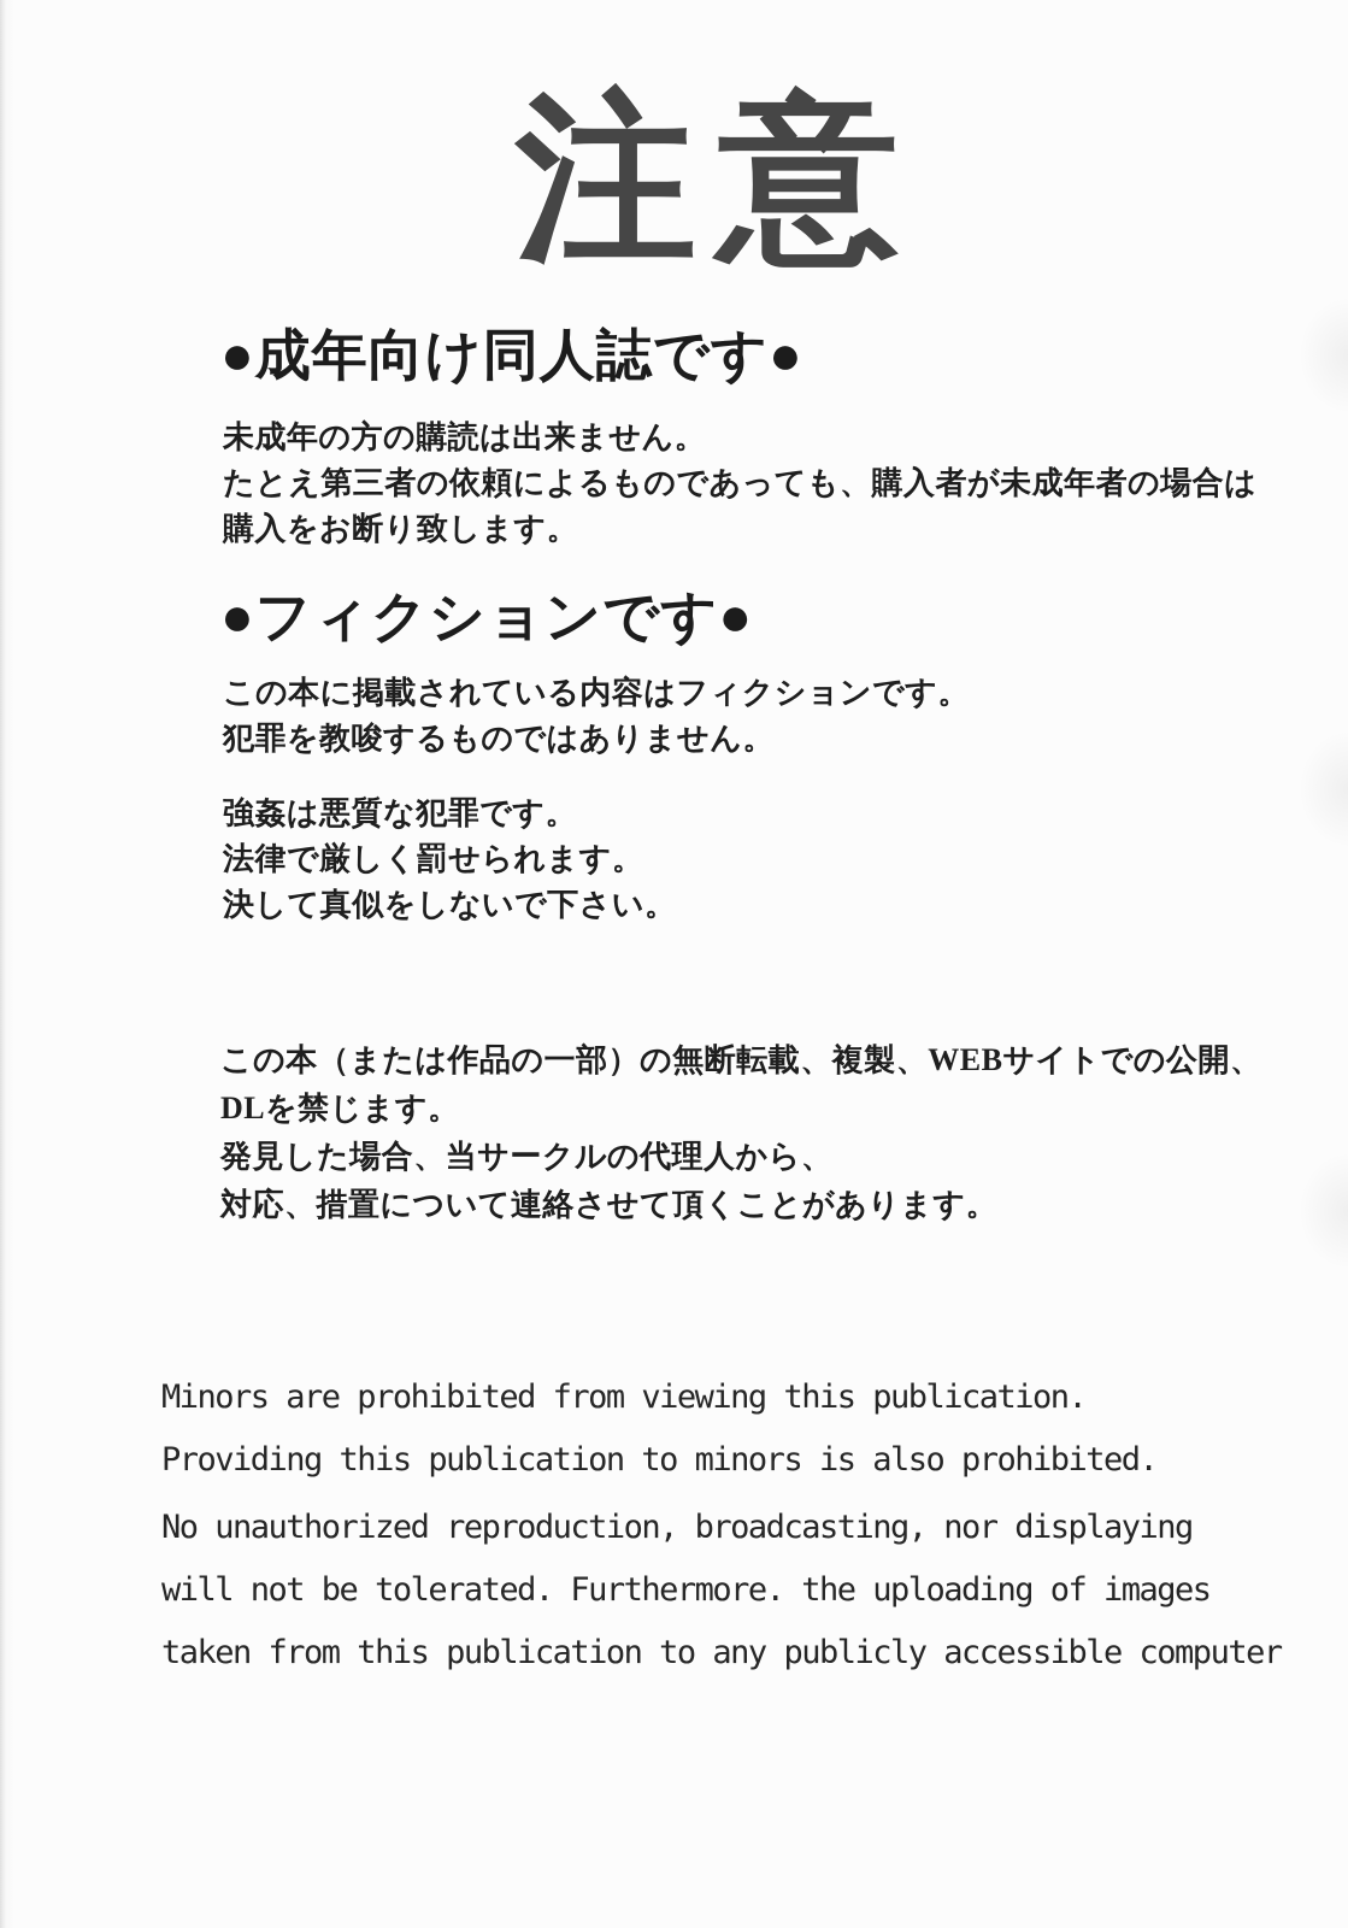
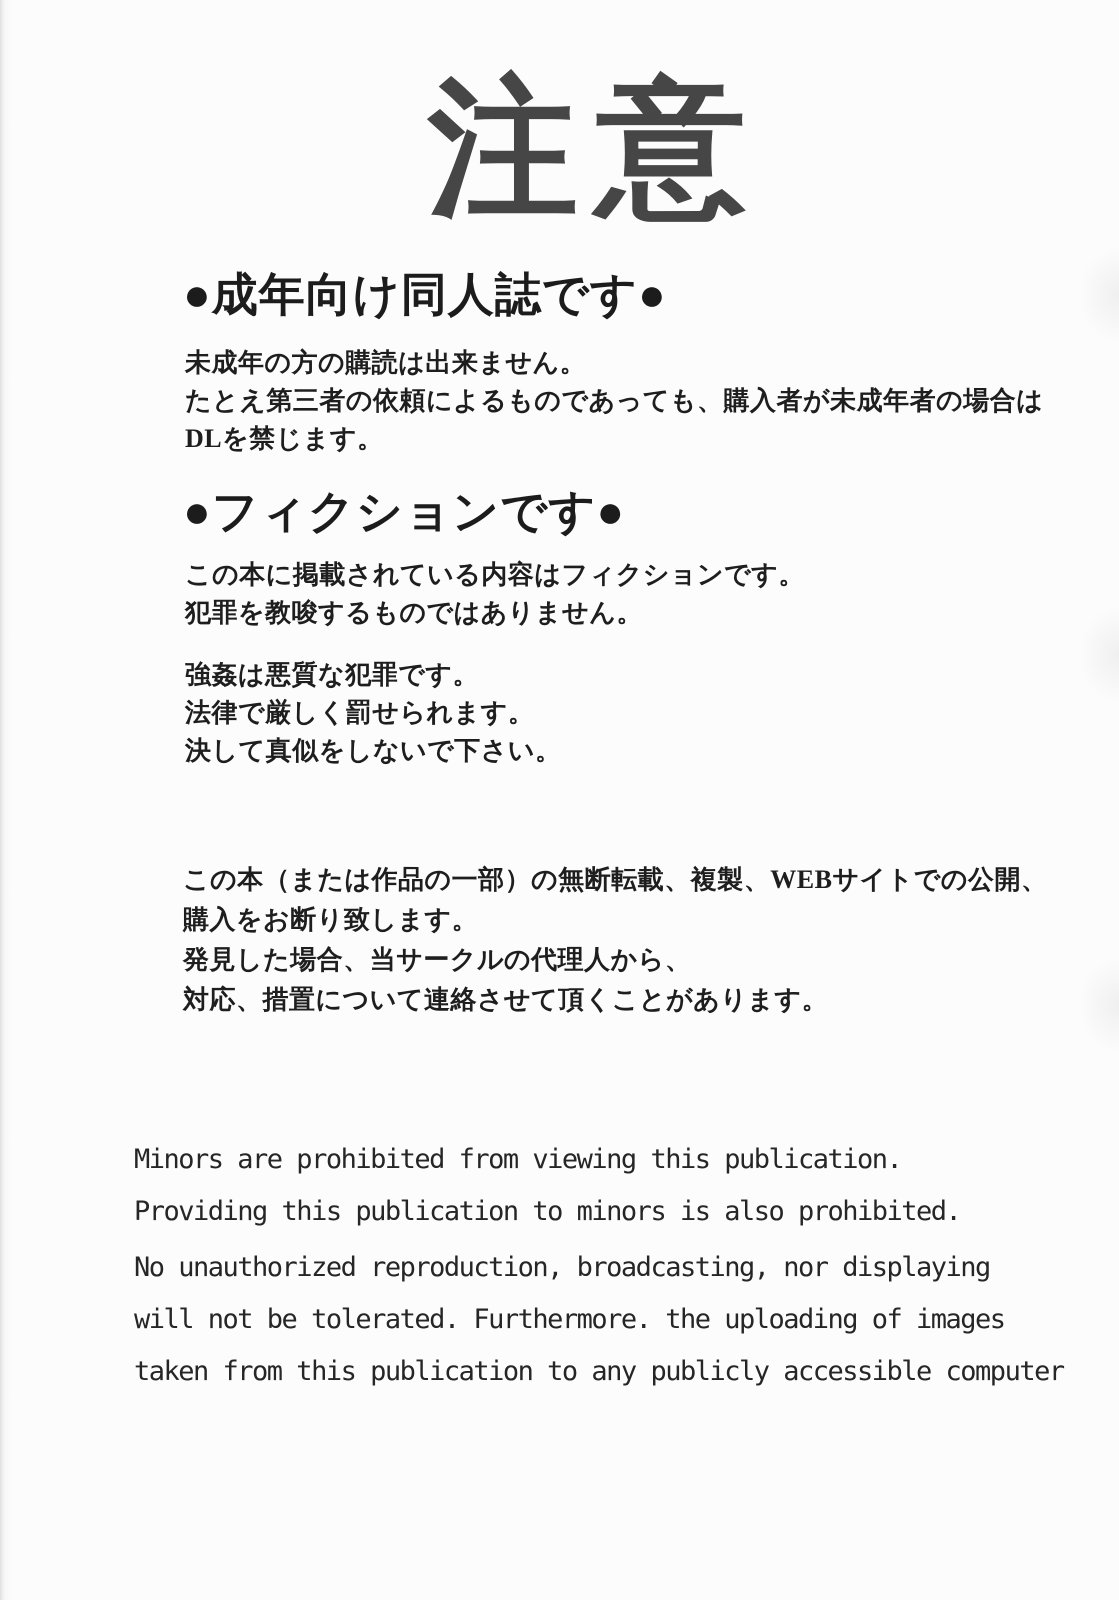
  注意
  ●成年向け同人誌です●
  未成年の方の購読は出来ません。
  たとえ第三者の依頼によるものであっても、購入者が未成年者の場合は
- 購入をお断り致します。
+ DLを禁じます。
  ●フィクションです●
  この本に掲載されている内容はフィクションです。
  犯罪を教唆するものではありません。
  強姦は悪質な犯罪です。
  法律で厳しく罰せられます。
  決して真似をしないで下さい。
  この本（または作品の一部）の無断転載、複製、WEBサイトでの公開、
- DLを禁じます。
+ 購入をお断り致します。
  発見した場合、当サークルの代理人から、
  対応、措置について連絡させて頂くことがあります。
  Minors are prohibited from viewing this publication.
  Providing this publication to minors is also prohibited.
  No unauthorized reproduction, broadcasting, nor displaying
  will not be tolerated. Furthermore. the uploading of images
  taken from this publication to any publicly accessible computer
